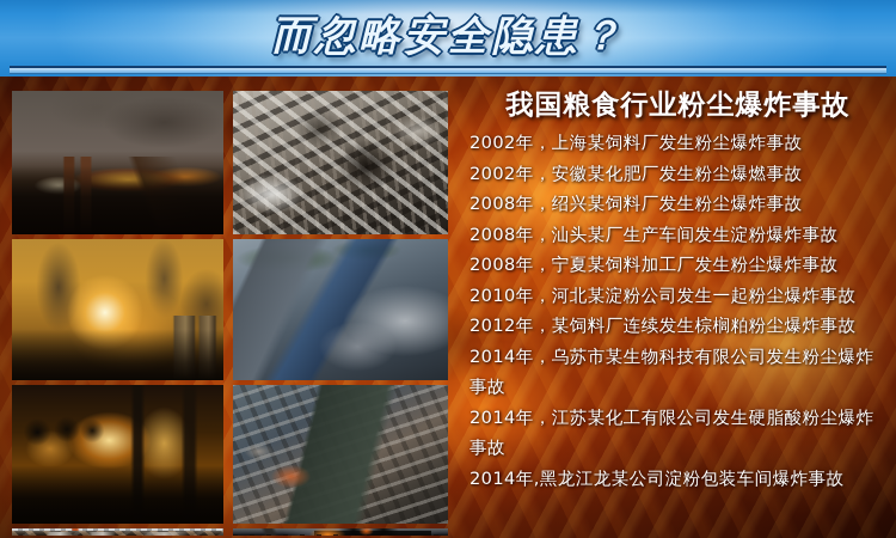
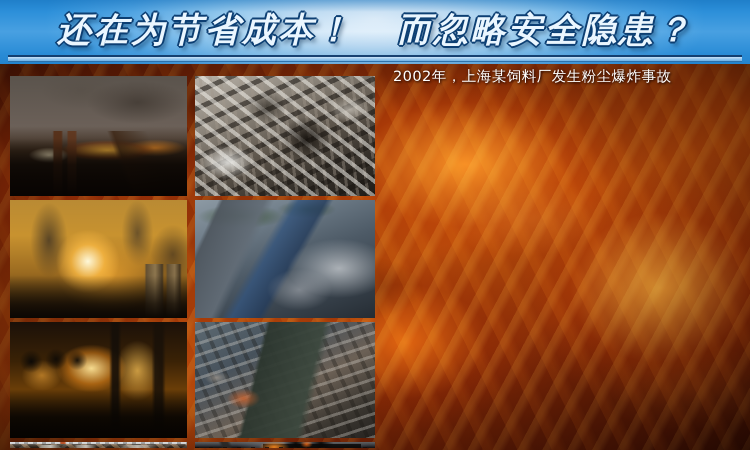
+ 还在为节省成本！
  而忽略安全隐患？
- 我国粮食行业粉尘爆炸事故
  2002年，上海某饲料厂发生粉尘爆炸事故
- 2002年，安徽某化肥厂发生粉尘爆燃事故
- 2008年，绍兴某饲料厂发生粉尘爆炸事故
- 2008年，汕头某厂生产车间发生淀粉爆炸事故
- 2008年，宁夏某饲料加工厂发生粉尘爆炸事故
- 2010年，河北某淀粉公司发生一起粉尘爆炸事故
- 2012年，某饲料厂连续发生棕榈粕粉尘爆炸事故
- 2014年，乌苏市某生物科技有限公司发生粉尘爆炸事故
- 2014年，江苏某化工有限公司发生硬脂酸粉尘爆炸事故
- 2014年,黑龙江龙某公司淀粉包装车间爆炸事故
